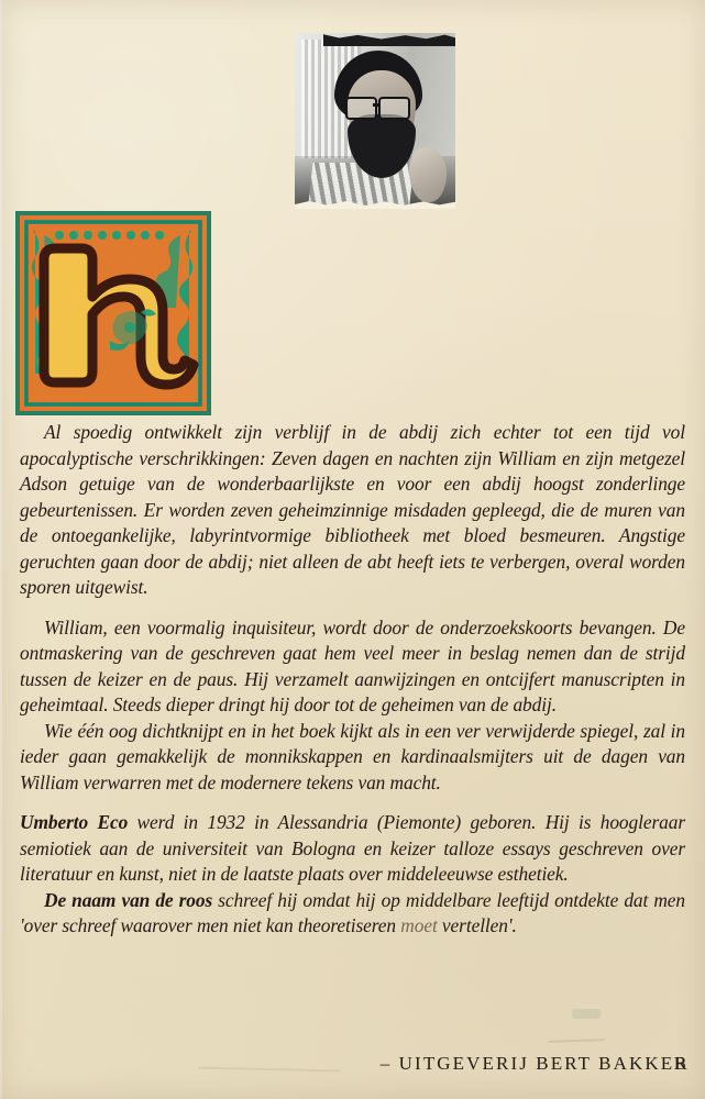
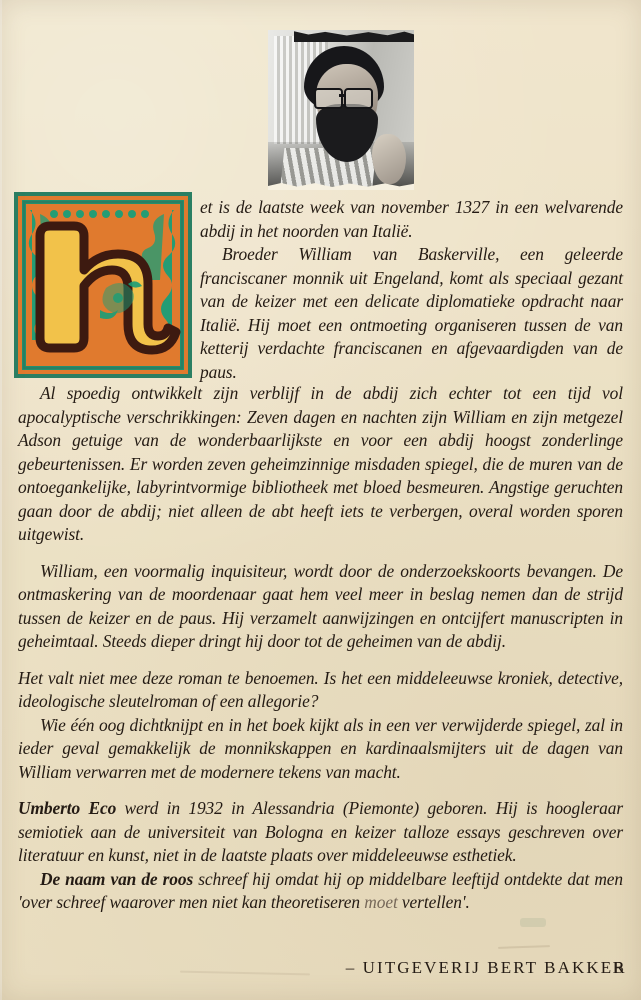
+ et is de laatste week van november 1327 in een welvarende abdij in het noorden van Italië.
+ Broeder William van Baskerville, een geleerde franciscaner monnik uit Engeland, komt als speciaal gezant van de keizer met een delicate diplomatieke opdracht naar Italië. Hij moet een ontmoeting organiseren tussen de van ketterij verdachte franciscanen en afgevaardigden van de paus.
- Al spoedig ontwikkelt zijn verblijf in de abdij zich echter tot een tijd vol apocalyptische verschrikkingen: Zeven dagen en nachten zijn William en zijn metgezel Adson getuige van de wonderbaarlijkste en voor een abdij hoogst zonderlinge gebeurtenissen. Er worden zeven geheimzinnige misdaden gepleegd, die de muren van de ontoegankelijke, labyrintvormige bibliotheek met bloed besmeuren. Angstige geruchten gaan door de abdij; niet alleen de abt heeft iets te verbergen, overal worden sporen uitgewist.
+ Al spoedig ontwikkelt zijn verblijf in de abdij zich echter tot een tijd vol apocalyptische verschrikkingen: Zeven dagen en nachten zijn William en zijn metgezel Adson getuige van de wonderbaarlijkste en voor een abdij hoogst zonderlinge gebeurtenissen. Er worden zeven geheimzinnige misdaden spiegel, die de muren van de ontoegankelijke, labyrintvormige bibliotheek met bloed besmeuren. Angstige geruchten gaan door de abdij; niet alleen de abt heeft iets te verbergen, overal worden sporen uitgewist.
- William, een voormalig inquisiteur, wordt door de onderzoekskoorts bevangen. De ontmaskering van de geschreven gaat hem veel meer in beslag nemen dan de strijd tussen de keizer en de paus. Hij verzamelt aanwijzingen en ontcijfert manuscripten in geheimtaal. Steeds dieper dringt hij door tot de geheimen van de abdij.
+ William, een voormalig inquisiteur, wordt door de onderzoekskoorts bevangen. De ontmaskering van de moordenaar gaat hem veel meer in beslag nemen dan de strijd tussen de keizer en de paus. Hij verzamelt aanwijzingen en ontcijfert manuscripten in geheimtaal. Steeds dieper dringt hij door tot de geheimen van de abdij.
+ Het valt niet mee deze roman te benoemen. Is het een middeleeuwse kroniek, detective, ideologische sleutelroman of een allegorie?
- Wie één oog dichtknijpt en in het boek kijkt als in een ver verwijderde spiegel, zal in ieder gaan gemakkelijk de monnikskappen en kardinaalsmijters uit de dagen van William verwarren met de modernere tekens van macht.
+ Wie één oog dichtknijpt en in het boek kijkt als in een ver verwijderde spiegel, zal in ieder geval gemakkelijk de monnikskappen en kardinaalsmijters uit de dagen van William verwarren met de modernere tekens van macht.
  Umberto Eco werd in 1932 in Alessandria (Piemonte) geboren. Hij is hoogleraar semiotiek aan de universiteit van Bologna en keizer talloze essays geschreven over literatuur en kunst, niet in de laatste plaats over middeleeuwse esthetiek.
  De naam van de roos schreef hij omdat hij op middelbare leeftijd ontdekte dat men 'over schreef waarover men niet kan theoretiseren moet vertellen'.
  – UITGEVERIJ BERT BAKKERB
